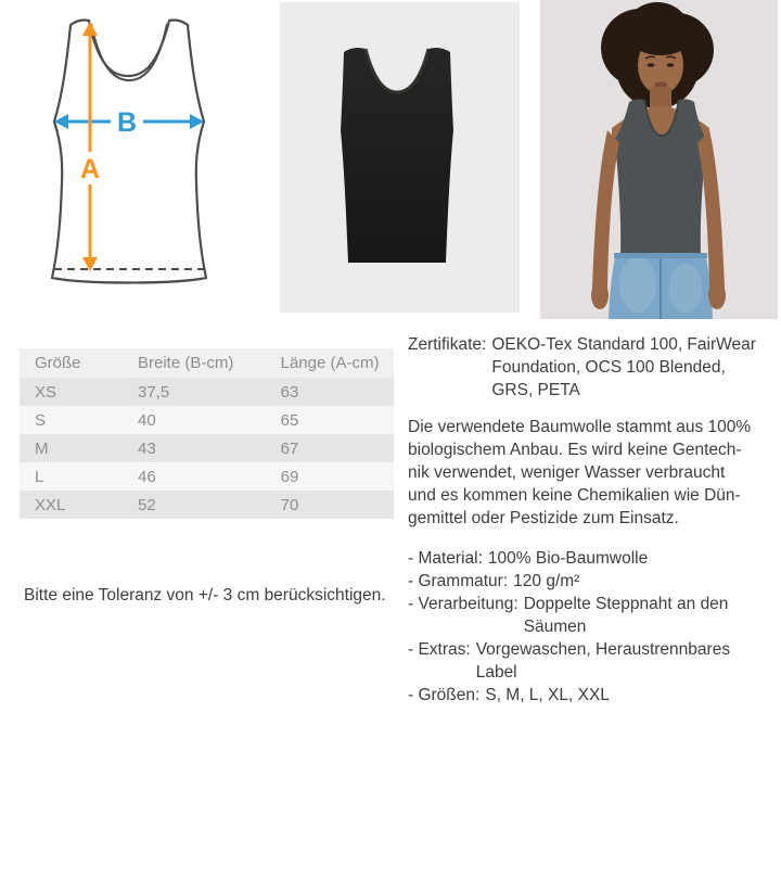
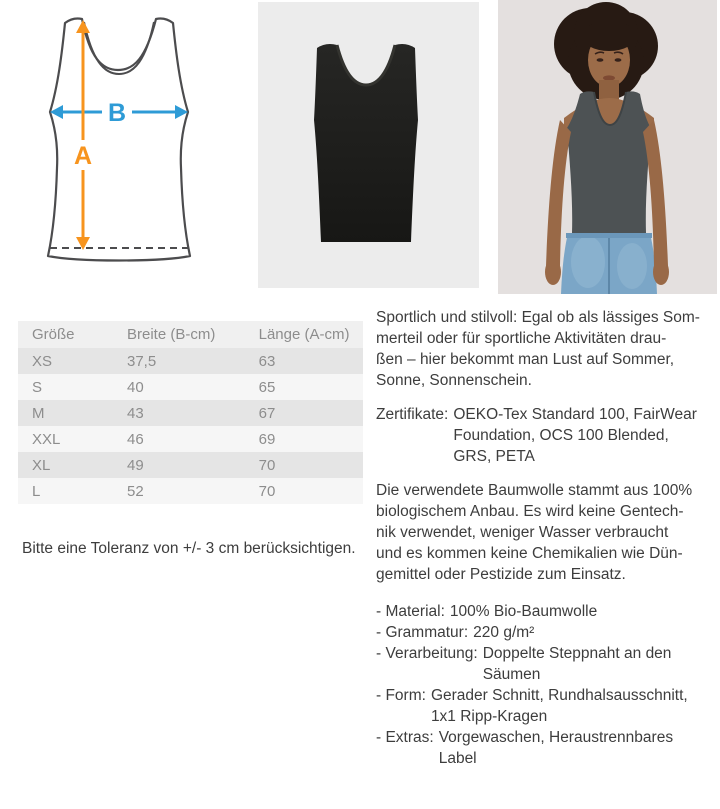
  B
  A
  Größe	Breite (B-cm)	Länge (A-cm)
  XS	37,5	63
  S	40	65
  M	43	67
- L	46	69
+ XXL	46	69
+ XL	49	70
- XXL	52	70
+ L	52	70
  Bitte eine Toleranz von +/- 3 cm berücksichtigen.
+ Sportlich und stilvoll: Egal ob als lässiges Som-
+ merteil oder für sportliche Aktivitäten drau-
+ ßen – hier bekommt man Lust auf Sommer,
+ Sonne, Sonnenschein.
  Zertifikate:
  OEKO-Tex Standard 100, FairWear
  Foundation, OCS 100 Blended,
  GRS, PETA
  Die verwendete Baumwolle stammt aus 100%
  biologischem Anbau. Es wird keine Gentech-
  nik verwendet, weniger Wasser verbraucht
  und es kommen keine Chemikalien wie Dün-
  gemittel oder Pestizide zum Einsatz.
  - Material:
  100% Bio-Baumwolle
  - Grammatur:
- 120 g/m²
+ 220 g/m²
  - Verarbeitung:
  Doppelte Steppnaht an den
  Säumen
+ - Form:
+ Gerader Schnitt, Rundhalsausschnitt,
+ 1x1 Ripp-Kragen
  - Extras:
  Vorgewaschen, Heraustrennbares
  Label
- - Größen:
- S, M, L, XL, XXL
